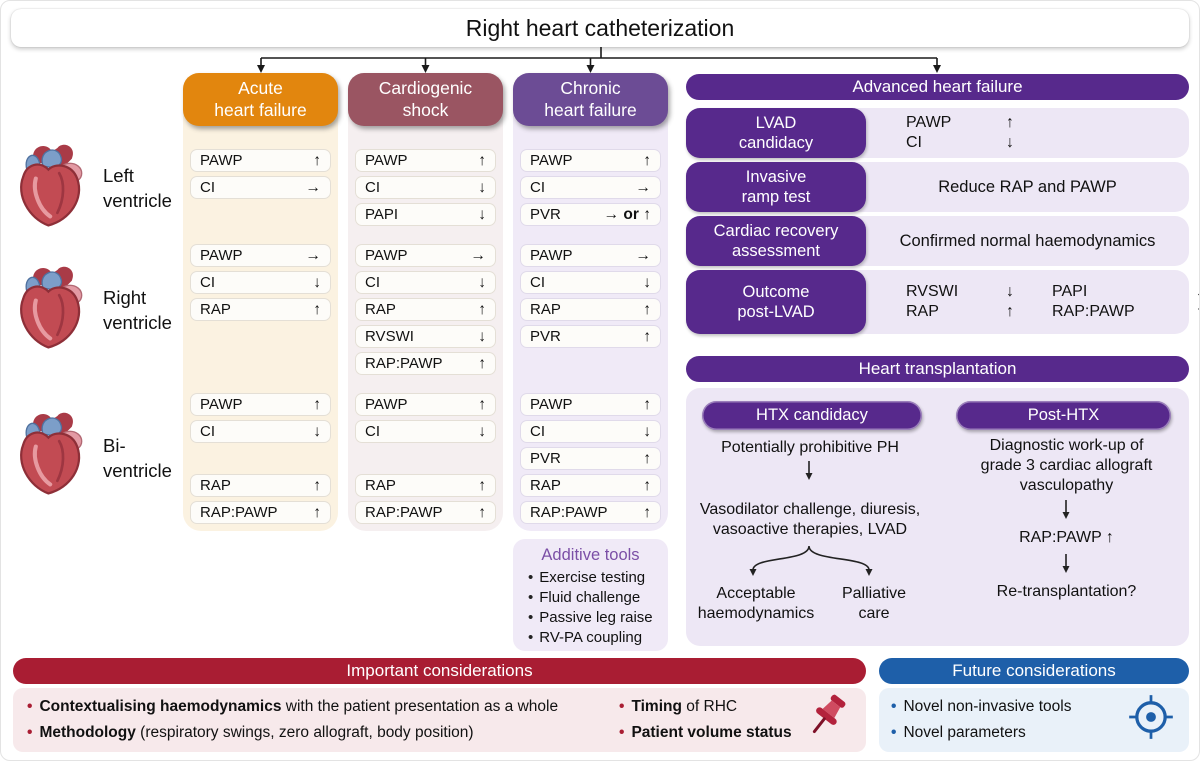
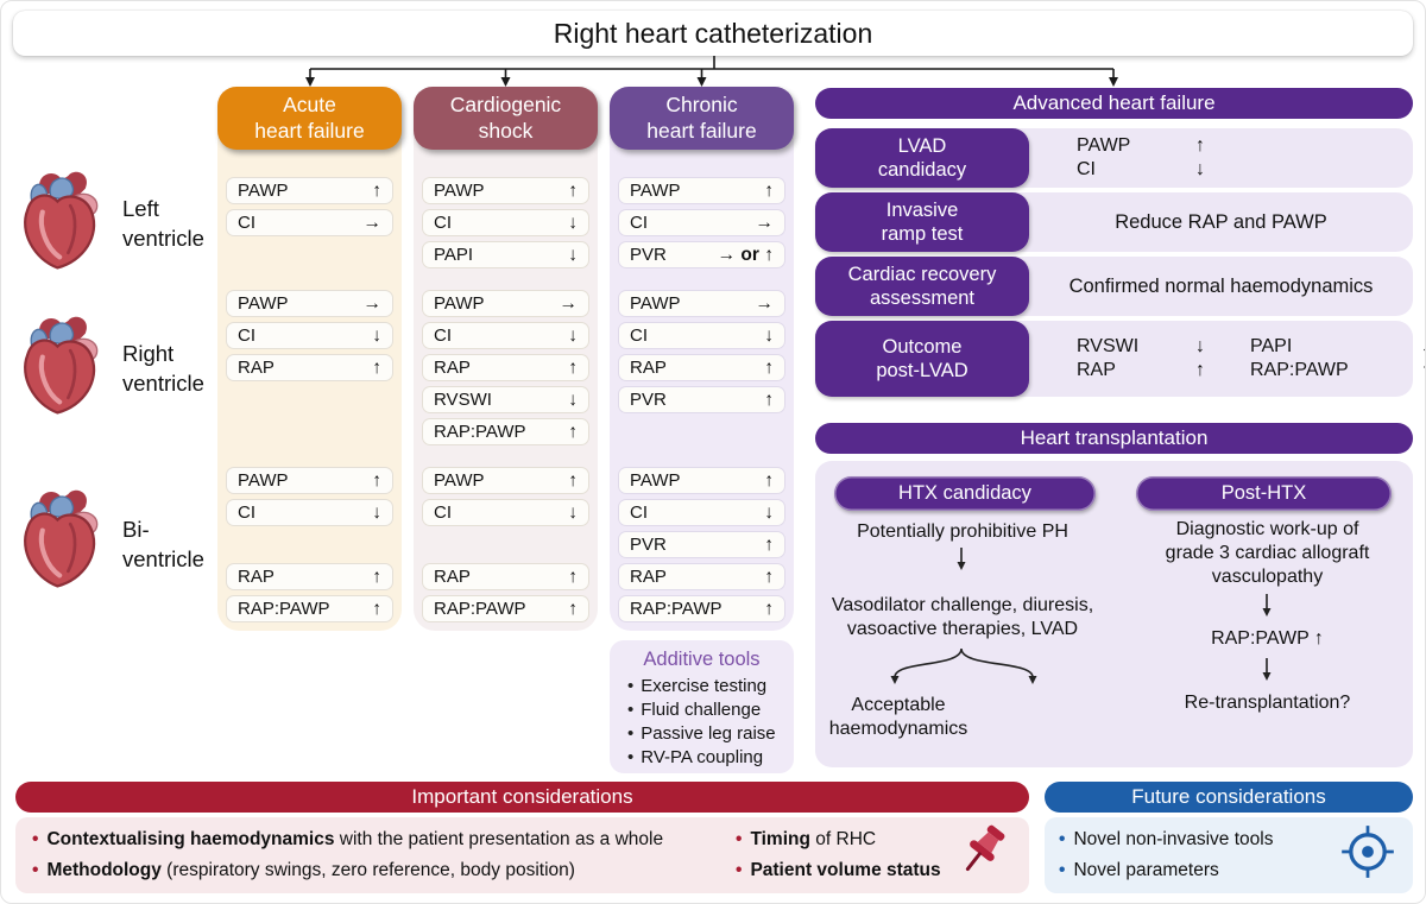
  Right heart catheterization
  Left
  ventricle
  Right
  ventricle
  Bi-
  ventricle
  Acute
  heart failure
  PAWP
  ↑
  CI
  →
  PAWP
  →
  CI
  ↓
  RAP
  ↑
  PAWP
  ↑
  CI
  ↓
  RAP
  ↑
  RAP:PAWP
  ↑
  Cardiogenic
  shock
  PAWP
  ↑
  CI
  ↓
  PAPI
  ↓
  PAWP
  →
  CI
  ↓
  RAP
  ↑
  RVSWI
  ↓
  RAP:PAWP
  ↑
  PAWP
  ↑
  CI
  ↓
  RAP
  ↑
  RAP:PAWP
  ↑
  Chronic
  heart failure
  PAWP
  ↑
  CI
  →
  PVR
  → or ↑
  PAWP
  →
  CI
  ↓
  RAP
  ↑
  PVR
  ↑
  PAWP
  ↑
  CI
  ↓
  PVR
  ↑
  RAP
  ↑
  RAP:PAWP
  ↑
  Advanced heart failure
  LVAD
  candidacy
  PAWP
  ↑
  CI
  ↓
  Invasive
  ramp test
  Reduce RAP and PAWP
  Cardiac recovery
  assessment
  Confirmed normal haemodynamics
  Outcome
  post-LVAD
  RVSWI
  ↓
  RAP
  ↑
  PAPI
  RAP:PAWP
  Heart transplantation
  HTX candidacy
  Post-HTX
  Potentially prohibitive PH
  Vasodilator challenge, diuresis, vasoactive therapies, LVAD
  Acceptable haemodynamics
- Palliative care
  Diagnostic work-up of grade 3 cardiac allograft vasculopathy
  RAP:PAWP ↑
  Re-transplantation?
  Additive tools
  Exercise testing
  Fluid challenge
  Passive leg raise
  RV-PA coupling
  Important considerations
  Contextualising haemodynamics with the patient presentation as a whole
- Methodology (respiratory swings, zero allograft, body position)
+ Methodology (respiratory swings, zero reference, body position)
  Timing of RHC
  Patient volume status
  Future considerations
  Novel non-invasive tools
  Novel parameters
